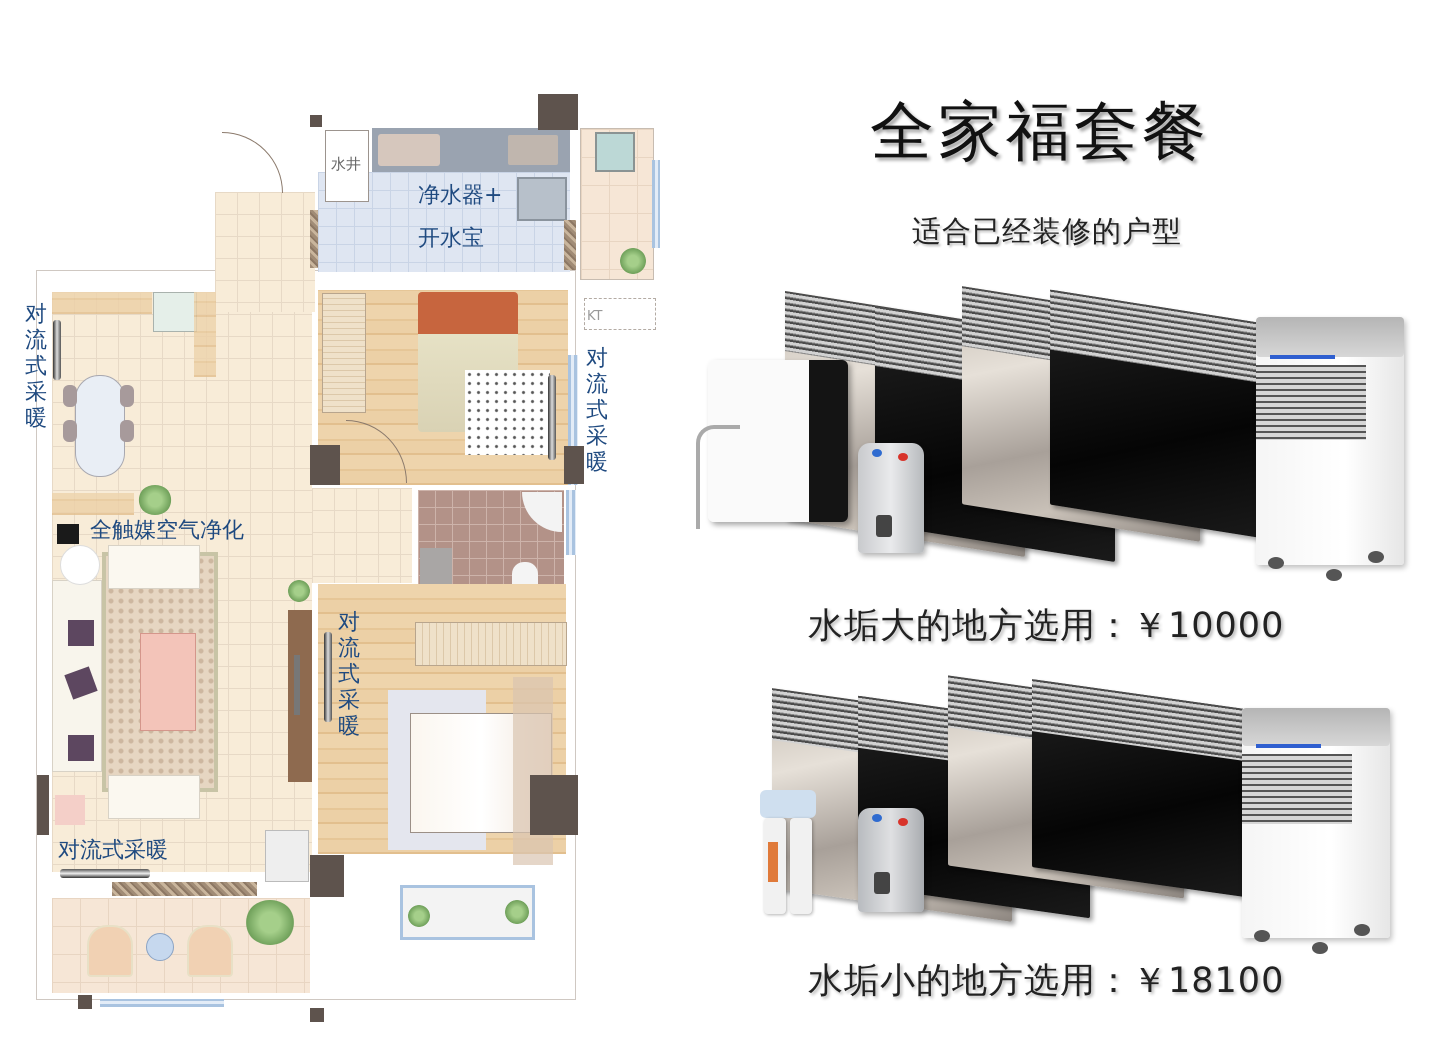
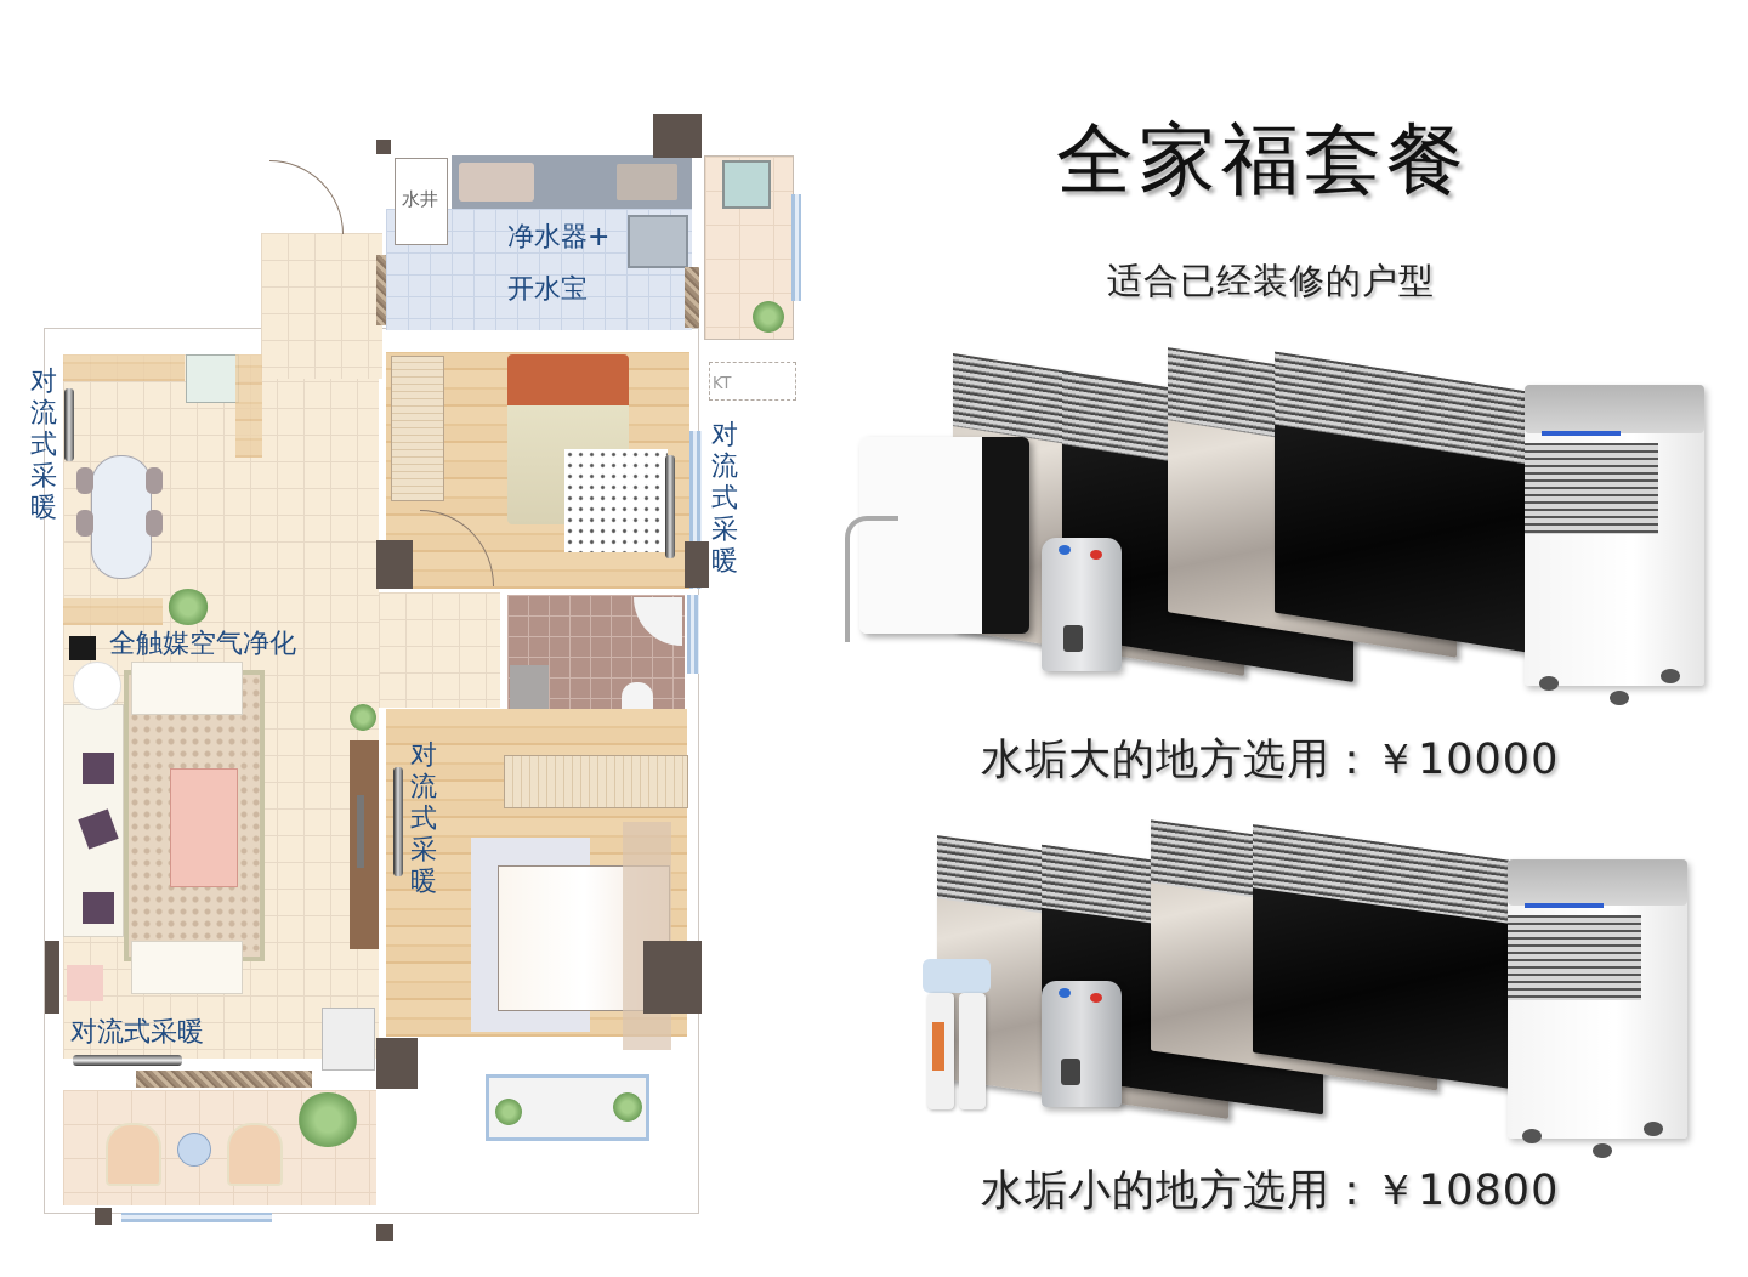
  水井
  净水器+
  开水宝
  KT
  对流式采暖
  对流式采暖
  全触媒空气净化
  对流式采暖
  对流式采暖
  全家福套餐
  适合已经装修的户型
  水垢大的地方选用：￥10000
- 水垢小的地方选用：￥18100
+ 水垢小的地方选用：￥10800
